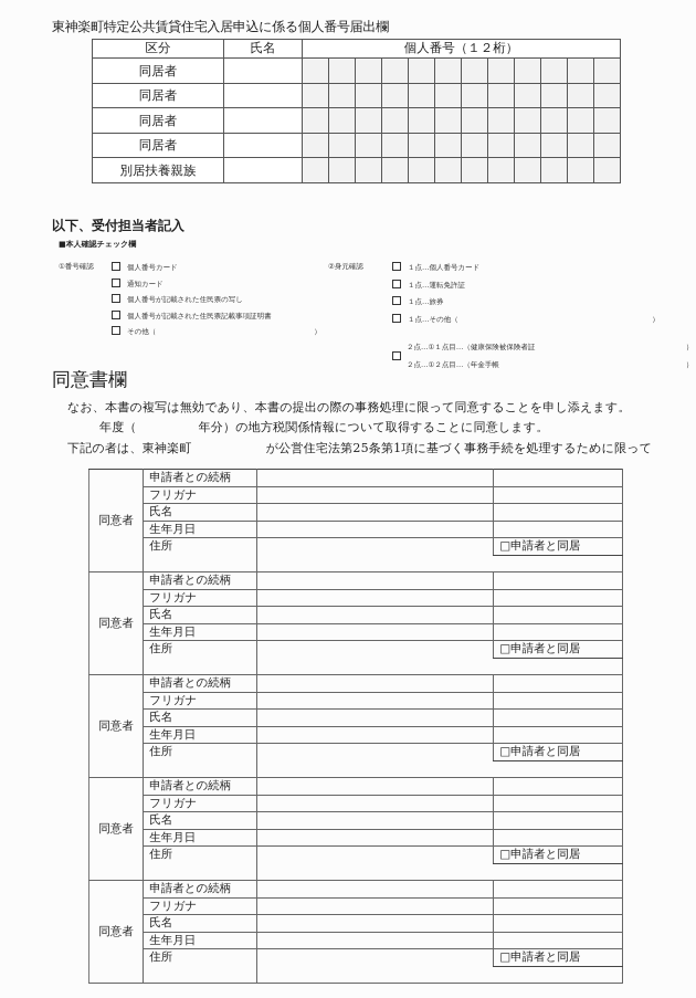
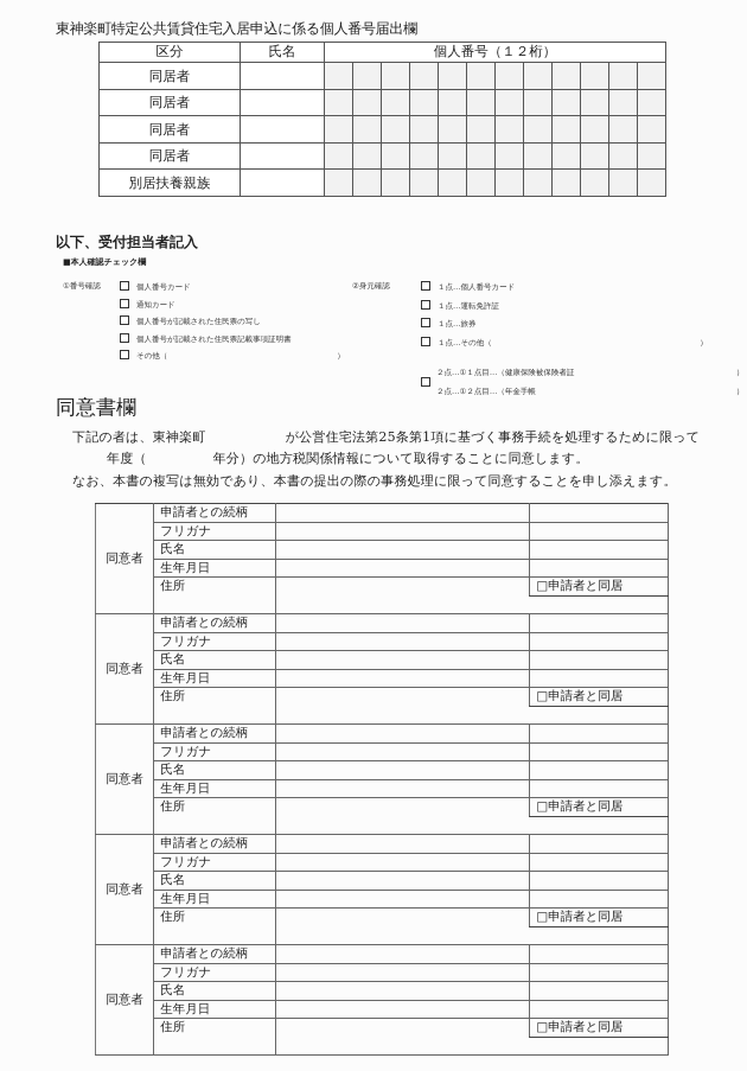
  東神楽町特定公共賃貸住宅入居申込に係る個人番号届出欄
  区分	氏名	個人番号（１２桁）
  同居者
  同居者
  同居者
  同居者
  別居扶養親族
  以下、受付担当者記入
  ■本人確認チェック欄
  ①番号確認
  個人番号カード
  通知カード
  個人番号が記載された住民票の写し
  個人番号が記載された住民票記載事項証明書
  その他（ ）
  ②身元確認
  １点…個人番号カード
  １点…運転免許証
  １点…旅券
  １点…その他（ ）
  ２点…①１点目…（健康保険被保険者証 ）
  ２点…①２点目…（年金手帳 ）
  同意書欄
- なお、本書の複写は無効であり、本書の提出の際の事務処理に限って同意することを申し添えます。
+ 下記の者は、東神楽町 が公営住宅法第25条第1項に基づく事務手続を処理するために限って
  年度（ 年分）の地方税関係情報について取得することに同意します。
- 下記の者は、東神楽町 が公営住宅法第25条第1項に基づく事務手続を処理するために限って
+ なお、本書の複写は無効であり、本書の提出の際の事務処理に限って同意することを申し添えます。
  同意者	申請者との続柄
  フリガナ
  氏名
  生年月日
  住所		□申請者と同居
  同意者	申請者との続柄
  フリガナ
  氏名
  生年月日
  住所		□申請者と同居
  同意者	申請者との続柄
  フリガナ
  氏名
  生年月日
  住所		□申請者と同居
  同意者	申請者との続柄
  フリガナ
  氏名
  生年月日
  住所		□申請者と同居
  同意者	申請者との続柄
  フリガナ
  氏名
  生年月日
  住所		□申請者と同居
